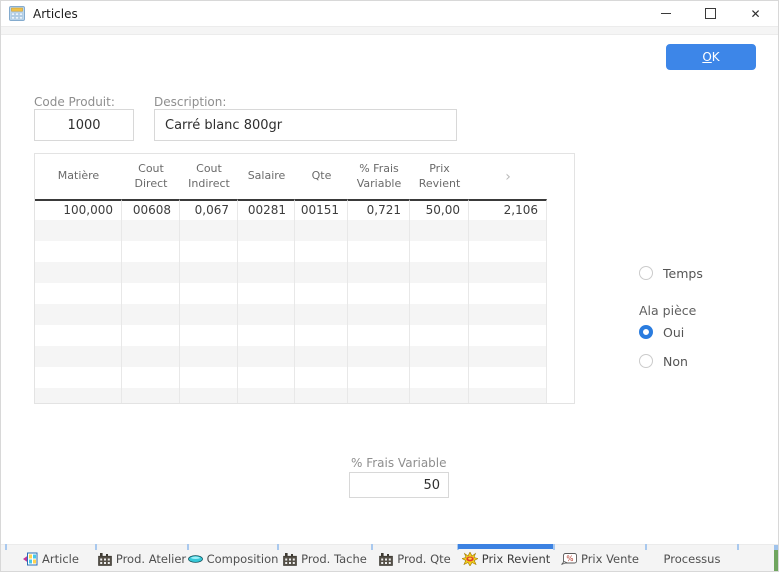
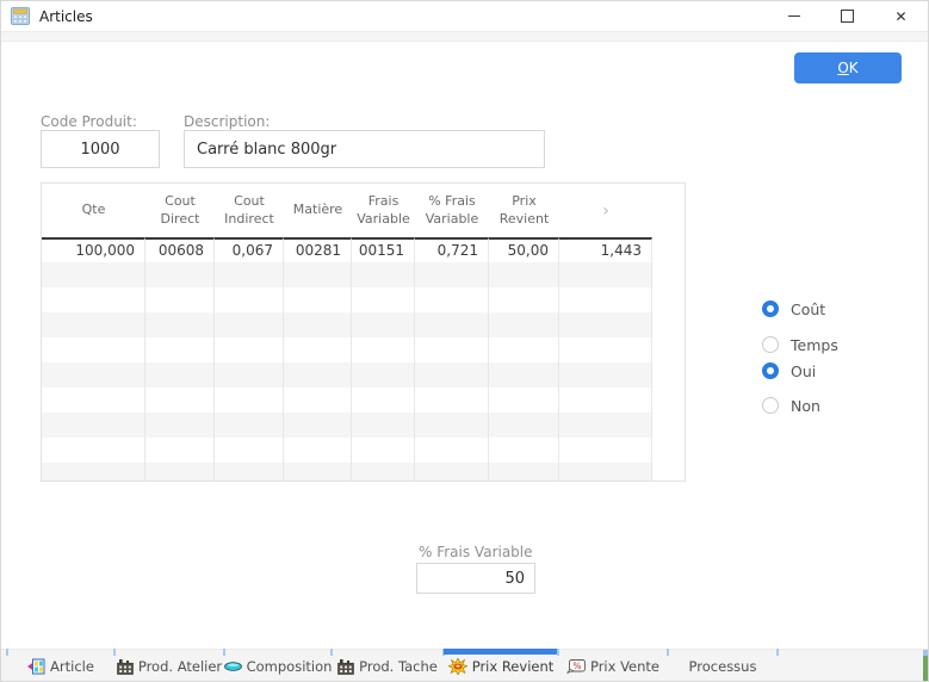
  Articles
  ✕
  OK
  Code Produit:
  Description:
  1000
  Carré blanc 800gr
- Matière
+ Qte
  Cout Direct
  Cout Indirect
- Salaire
- Qte
+ Matière
+ Frais Variable
  % Frais Variable
  Prix Revient
  ›
  100,000
  00608
  0,067
  00281
  00151
  0,721
  50,00
- 2,106
+ 1,443
+ Coût
  Temps
- Ala pièce
  Oui
  Non
  % Frais Variable
  50
  Article
  Prod. Atelier
  Composition
  Prod. Tache
- Prod. Qte
  Prix Revient
  %
  Prix Vente
  Processus
